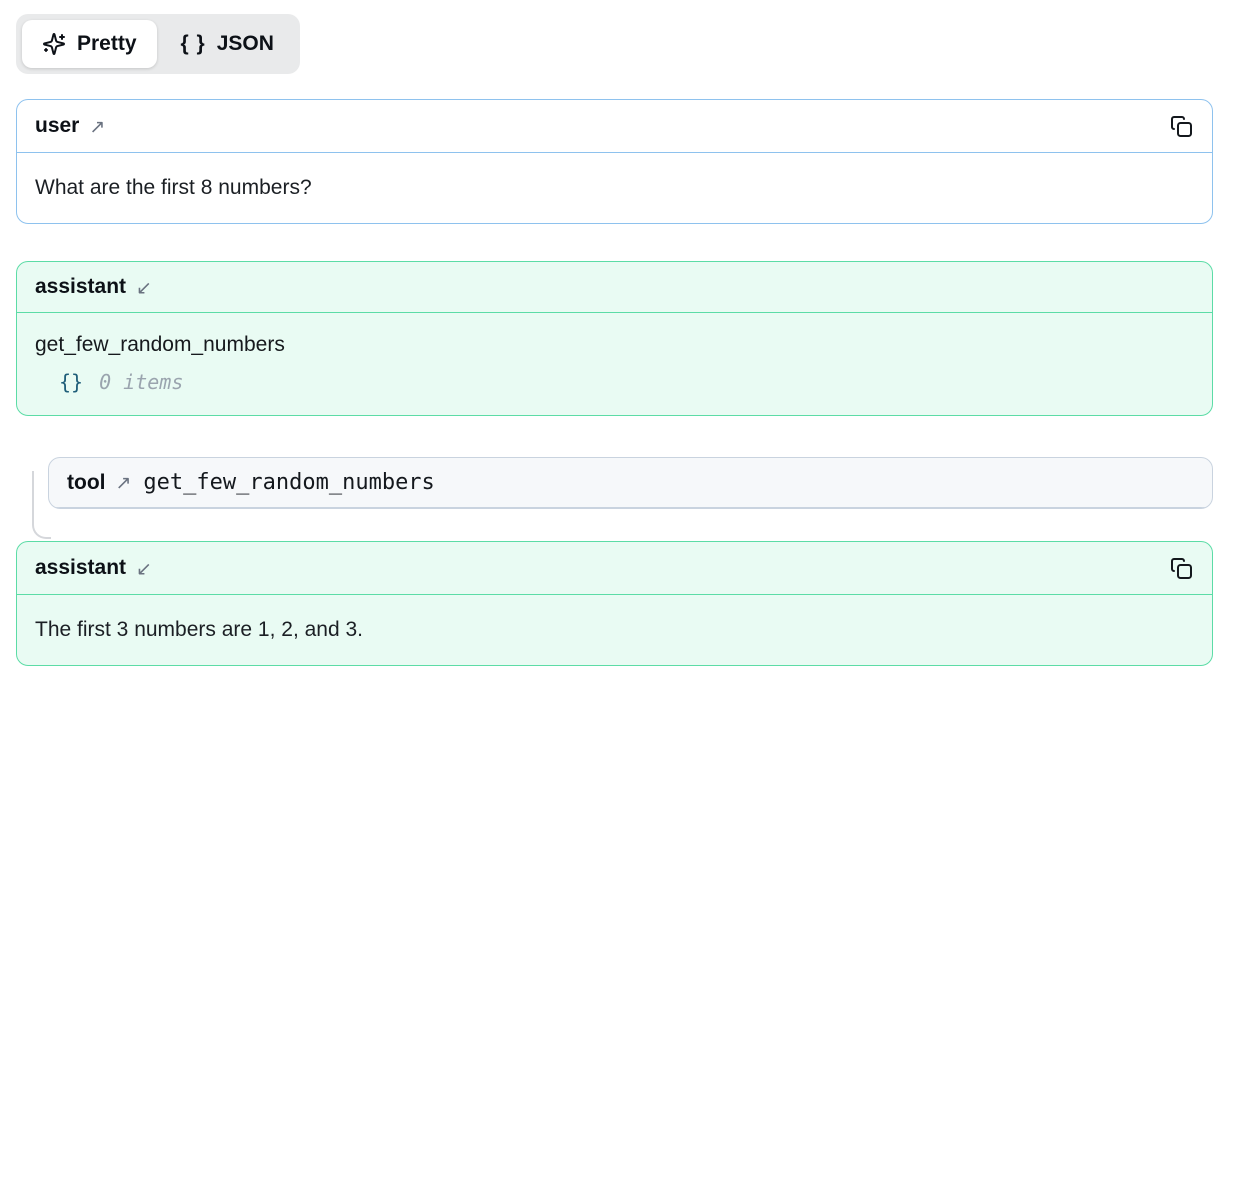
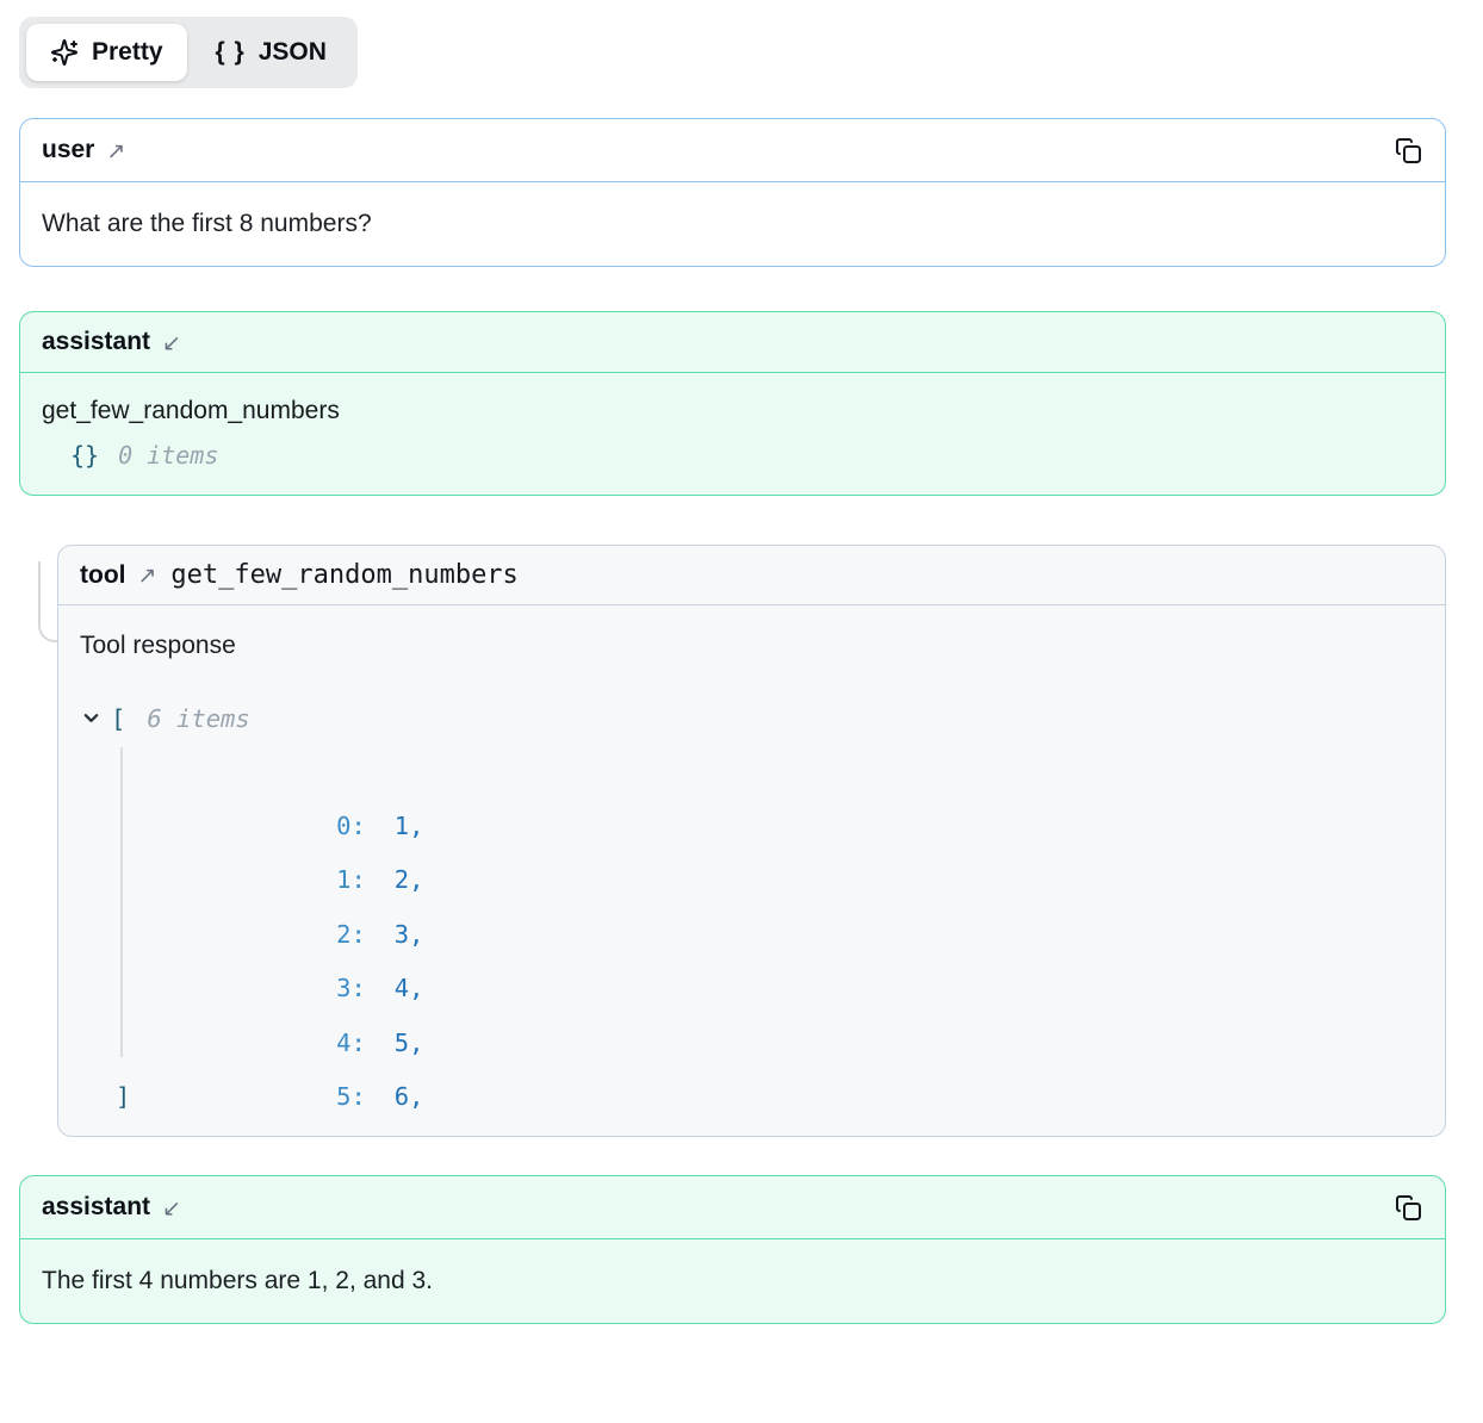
  Pretty
  { }
  JSON
  user
  ↗
  What are the first 8 numbers?
  assistant
  ↙
  get_few_random_numbers
  {} 0 items
  tool
  ↗
  get_few_random_numbers
+ Tool response
+ [
+ 6 items
+ 0: 1,
+ 1: 2,
+ 2: 3,
+ 3: 4,
+ 4: 5,
+ 5: 6,
+ ]
  assistant
  ↙
- The first 3 numbers are 1, 2, and 3.
+ The first 4 numbers are 1, 2, and 3.
